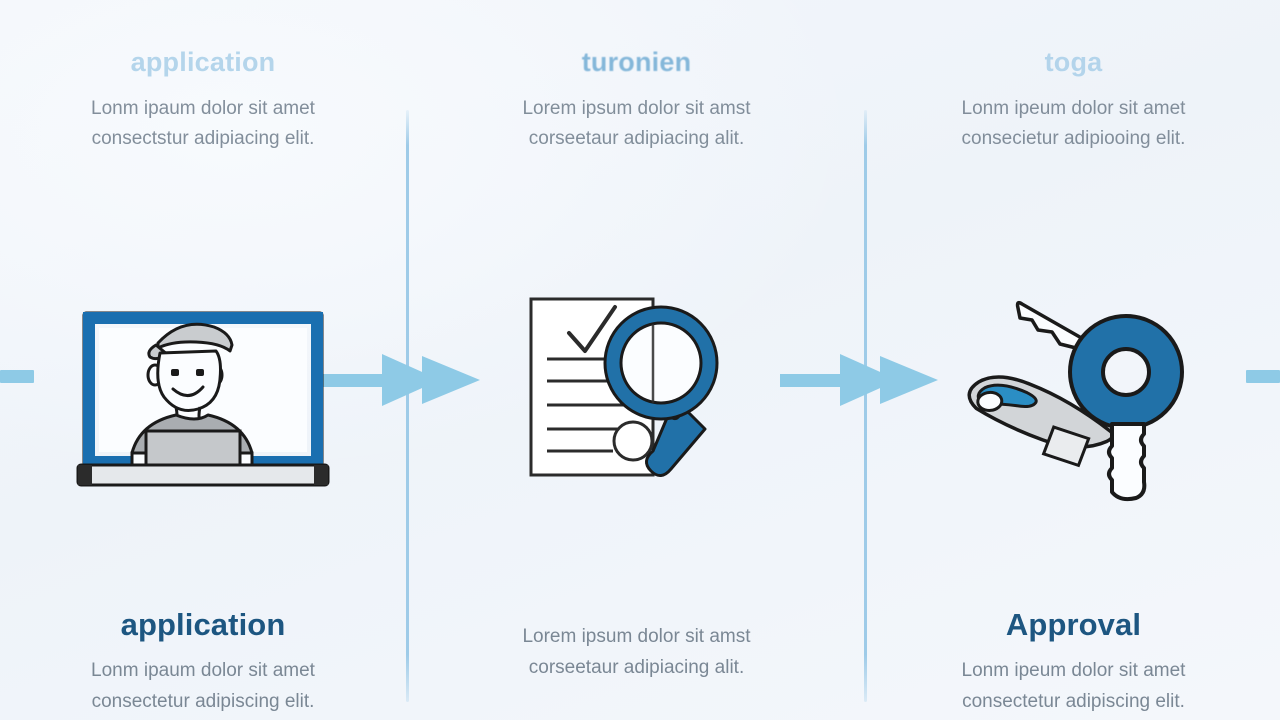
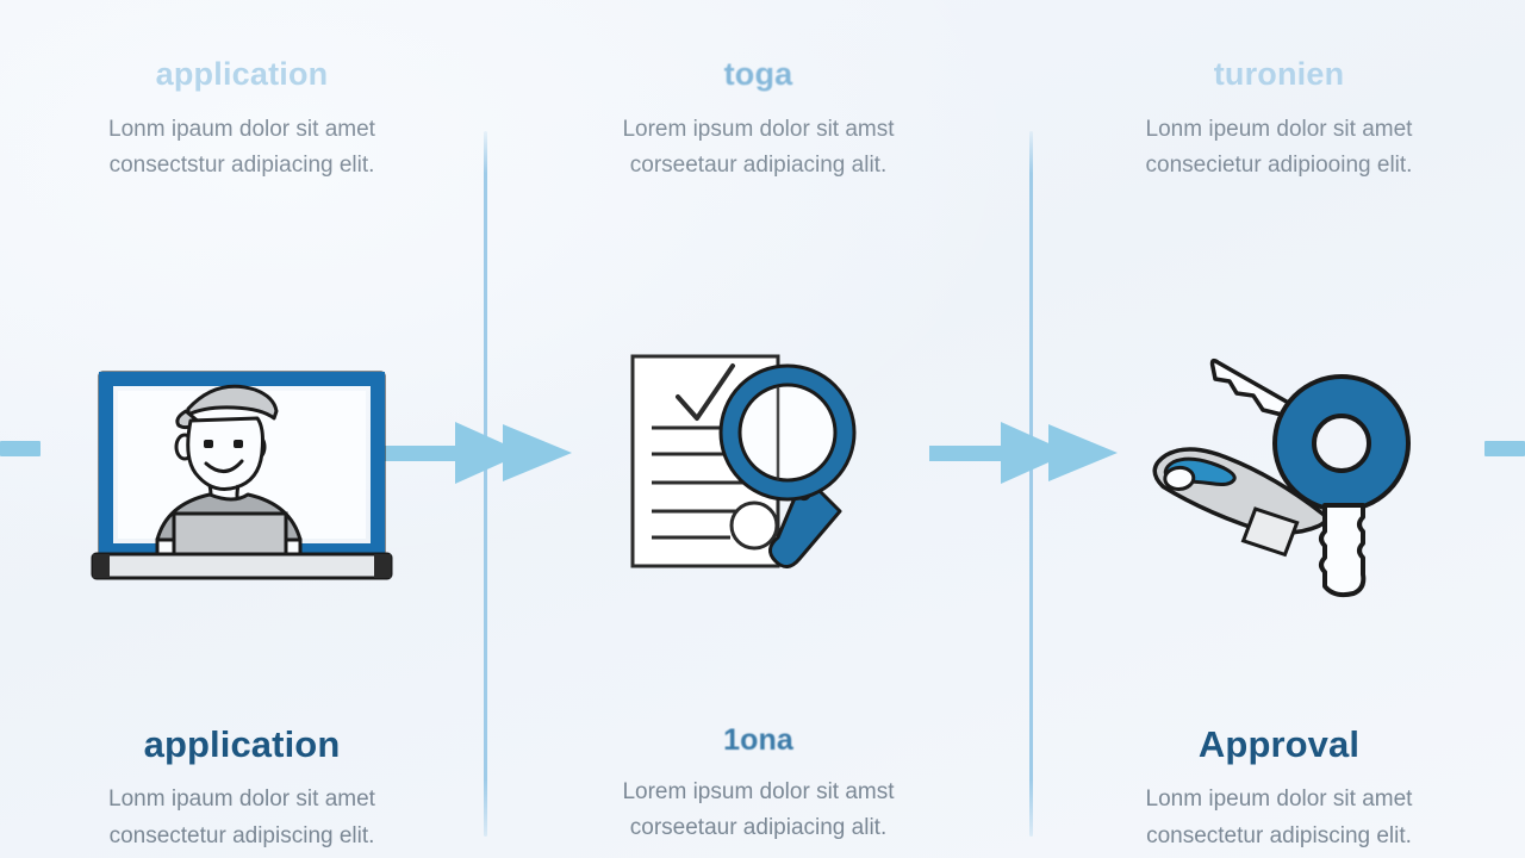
  application
  Lonm ipaum dolor sit amet
  consectstur adipiacing elit.
  application
  Lonm ipaum dolor sit amet
  consectetur adipiscing elit.
- turonien
+ toga
  Lorem ipsum dolor sit amst
  corseetaur adipiacing alit.
+ 1ona
  Lorem ipsum dolor sit amst
  corseetaur adipiacing alit.
- toga
+ turonien
  Lonm ipeum dolor sit amet
  consecietur adipiooing elit.
  Approval
  Lonm ipeum dolor sit amet
  consectetur adipiscing elit.
